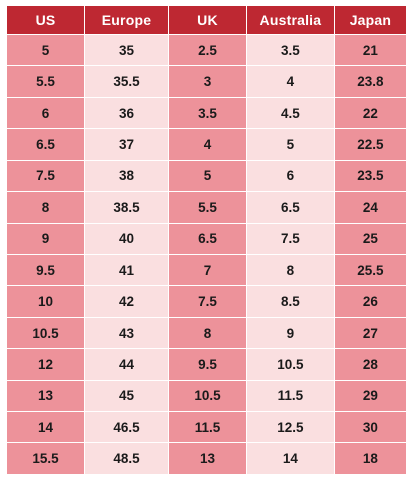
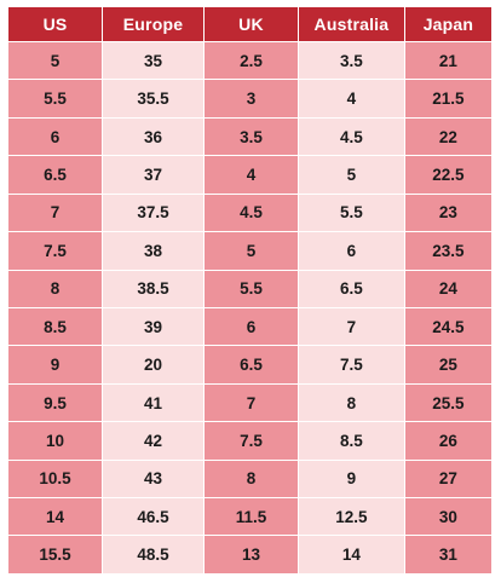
  US	Europe	UK	Australia	Japan
  5	35	2.5	3.5	21
- 5.5	35.5	3	4	23.8
+ 5.5	35.5	3	4	21.5
  6	36	3.5	4.5	22
  6.5	37	4	5	22.5
+ 7	37.5	4.5	5.5	23
  7.5	38	5	6	23.5
  8	38.5	5.5	6.5	24
+ 8.5	39	6	7	24.5
- 9	40	6.5	7.5	25
+ 9	20	6.5	7.5	25
  9.5	41	7	8	25.5
  10	42	7.5	8.5	26
  10.5	43	8	9	27
- 12	44	9.5	10.5	28
- 13	45	10.5	11.5	29
  14	46.5	11.5	12.5	30
- 15.5	48.5	13	14	18
+ 15.5	48.5	13	14	31
